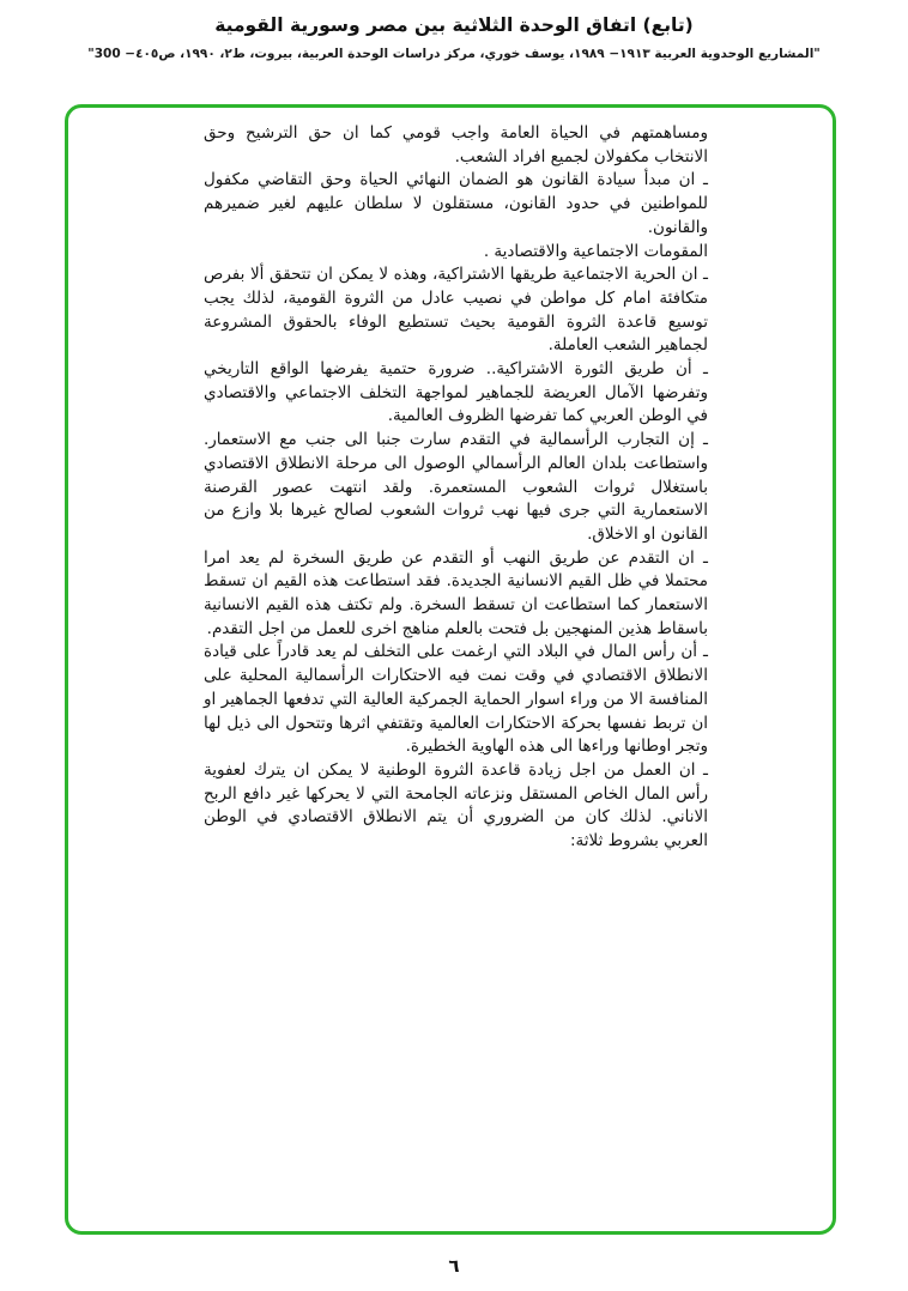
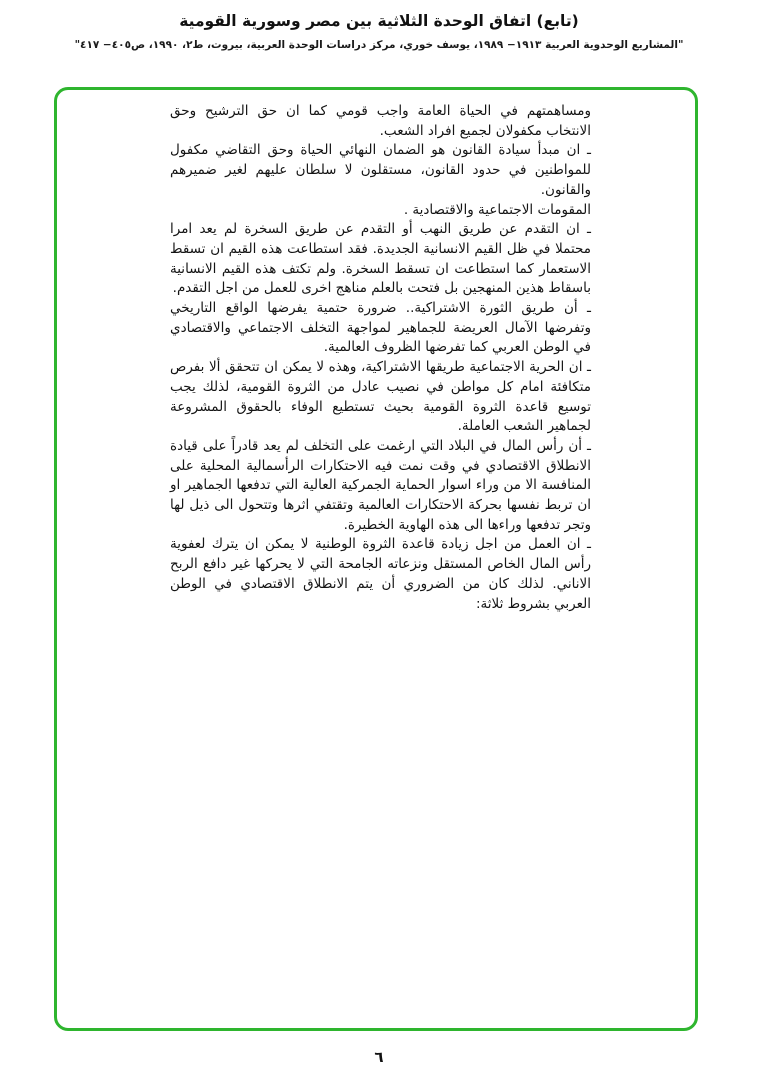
  (تابع) اتفاق الوحدة الثلاثية بين مصر وسورية القومية
- "المشاريع الوحدوية العربية ١٩١٣− ١٩٨٩، يوسف خوري، مركز دراسات الوحدة العربية، بيروت، ط٢، ١٩٩٠، ص٤٠٥− 300"
+ "المشاريع الوحدوية العربية ١٩١٣− ١٩٨٩، يوسف خوري، مركز دراسات الوحدة العربية، بيروت، ط٢، ١٩٩٠، ص٤٠٥− ٤١٧"
  ومساهمتهم في الحياة العامة واجب قومي كما ان حق الترشيح وحق الانتخاب مكفولان لجميع افراد الشعب.
  ـ ان مبدأ سيادة القانون هو الضمان النهائي الحياة وحق التقاضي مكفول للمواطنين في حدود القانون، مستقلون لا سلطان عليهم لغير ضميرهم والقانون.
  المقومات الاجتماعية والاقتصادية .
- ـ ان الحرية الاجتماعية طريقها الاشتراكية، وهذه لا يمكن ان تتحقق ألا بفرص متكافئة امام كل مواطن في نصيب عادل من الثروة القومية، لذلك يجب توسيع قاعدة الثروة القومية بحيث تستطيع الوفاء بالحقوق المشروعة لجماهير الشعب العاملة.
+ ـ ان التقدم عن طريق النهب أو التقدم عن طريق السخرة لم يعد امرا محتملا في ظل القيم الانسانية الجديدة. فقد استطاعت هذه القيم ان تسقط الاستعمار كما استطاعت ان تسقط السخرة. ولم تكتف هذه القيم الانسانية باسقاط هذين المنهجين بل فتحت بالعلم مناهج اخرى للعمل من اجل التقدم.
  ـ أن طريق الثورة الاشتراكية.. ضرورة حتمية يفرضها الواقع التاريخي وتفرضها الآمال العريضة للجماهير لمواجهة التخلف الاجتماعي والاقتصادي في الوطن العربي كما تفرضها الظروف العالمية.
- ـ إن التجارب الرأسمالية في التقدم سارت جنبا الى جنب مع الاستعمار. واستطاعت بلدان العالم الرأسمالي الوصول الى مرحلة الانطلاق الاقتصادي باستغلال ثروات الشعوب المستعمرة. ولقد انتهت عصور القرصنة الاستعمارية التي جرى فيها نهب ثروات الشعوب لصالح غيرها بلا وازع من القانون او الاخلاق.
- ـ ان التقدم عن طريق النهب أو التقدم عن طريق السخرة لم يعد امرا محتملا في ظل القيم الانسانية الجديدة. فقد استطاعت هذه القيم ان تسقط الاستعمار كما استطاعت ان تسقط السخرة. ولم تكتف هذه القيم الانسانية باسقاط هذين المنهجين بل فتحت بالعلم مناهج اخرى للعمل من اجل التقدم.
+ ـ ان الحرية الاجتماعية طريقها الاشتراكية، وهذه لا يمكن ان تتحقق ألا بفرص متكافئة امام كل مواطن في نصيب عادل من الثروة القومية، لذلك يجب توسيع قاعدة الثروة القومية بحيث تستطيع الوفاء بالحقوق المشروعة لجماهير الشعب العاملة.
- ـ أن رأس المال في البلاد التي ارغمت على التخلف لم يعد قادراً على قيادة الانطلاق الاقتصادي في وقت نمت فيه الاحتكارات الرأسمالية المحلية على المنافسة الا من وراء اسوار الحماية الجمركية العالية التي تدفعها الجماهير او ان تربط نفسها بحركة الاحتكارات العالمية وتقتفي اثرها وتتحول الى ذيل لها وتجر اوطانها وراءها الى هذه الهاوية الخطيرة.
+ ـ أن رأس المال في البلاد التي ارغمت على التخلف لم يعد قادراً على قيادة الانطلاق الاقتصادي في وقت نمت فيه الاحتكارات الرأسمالية المحلية على المنافسة الا من وراء اسوار الحماية الجمركية العالية التي تدفعها الجماهير او ان تربط نفسها بحركة الاحتكارات العالمية وتقتفي اثرها وتتحول الى ذيل لها وتجر تدفعها وراءها الى هذه الهاوية الخطيرة.
  ـ ان العمل من اجل زيادة قاعدة الثروة الوطنية لا يمكن ان يترك لعفوية رأس المال الخاص المستقل ونزعاته الجامحة التي لا يحركها غير دافع الربح الاناني. لذلك كان من الضروري أن يتم الانطلاق الاقتصادي في الوطن العربي بشروط ثلاثة:
  ٦
